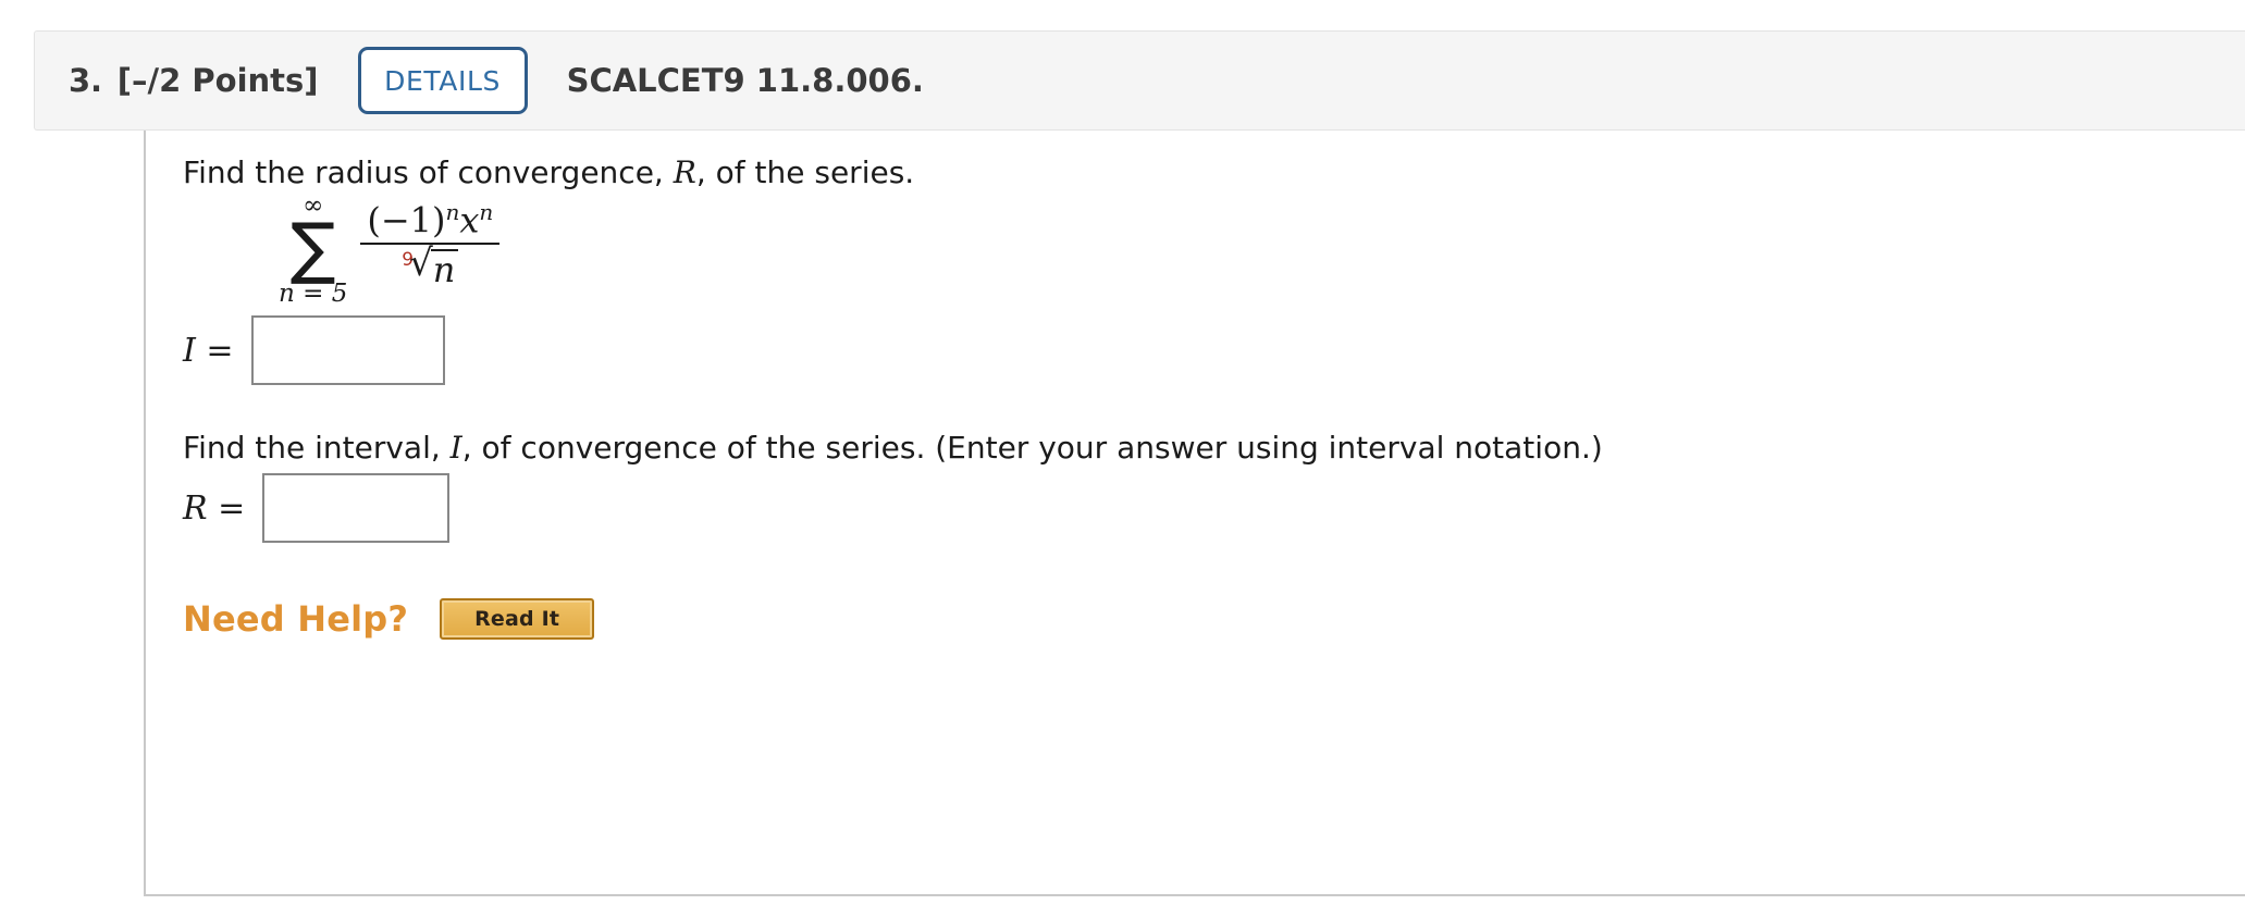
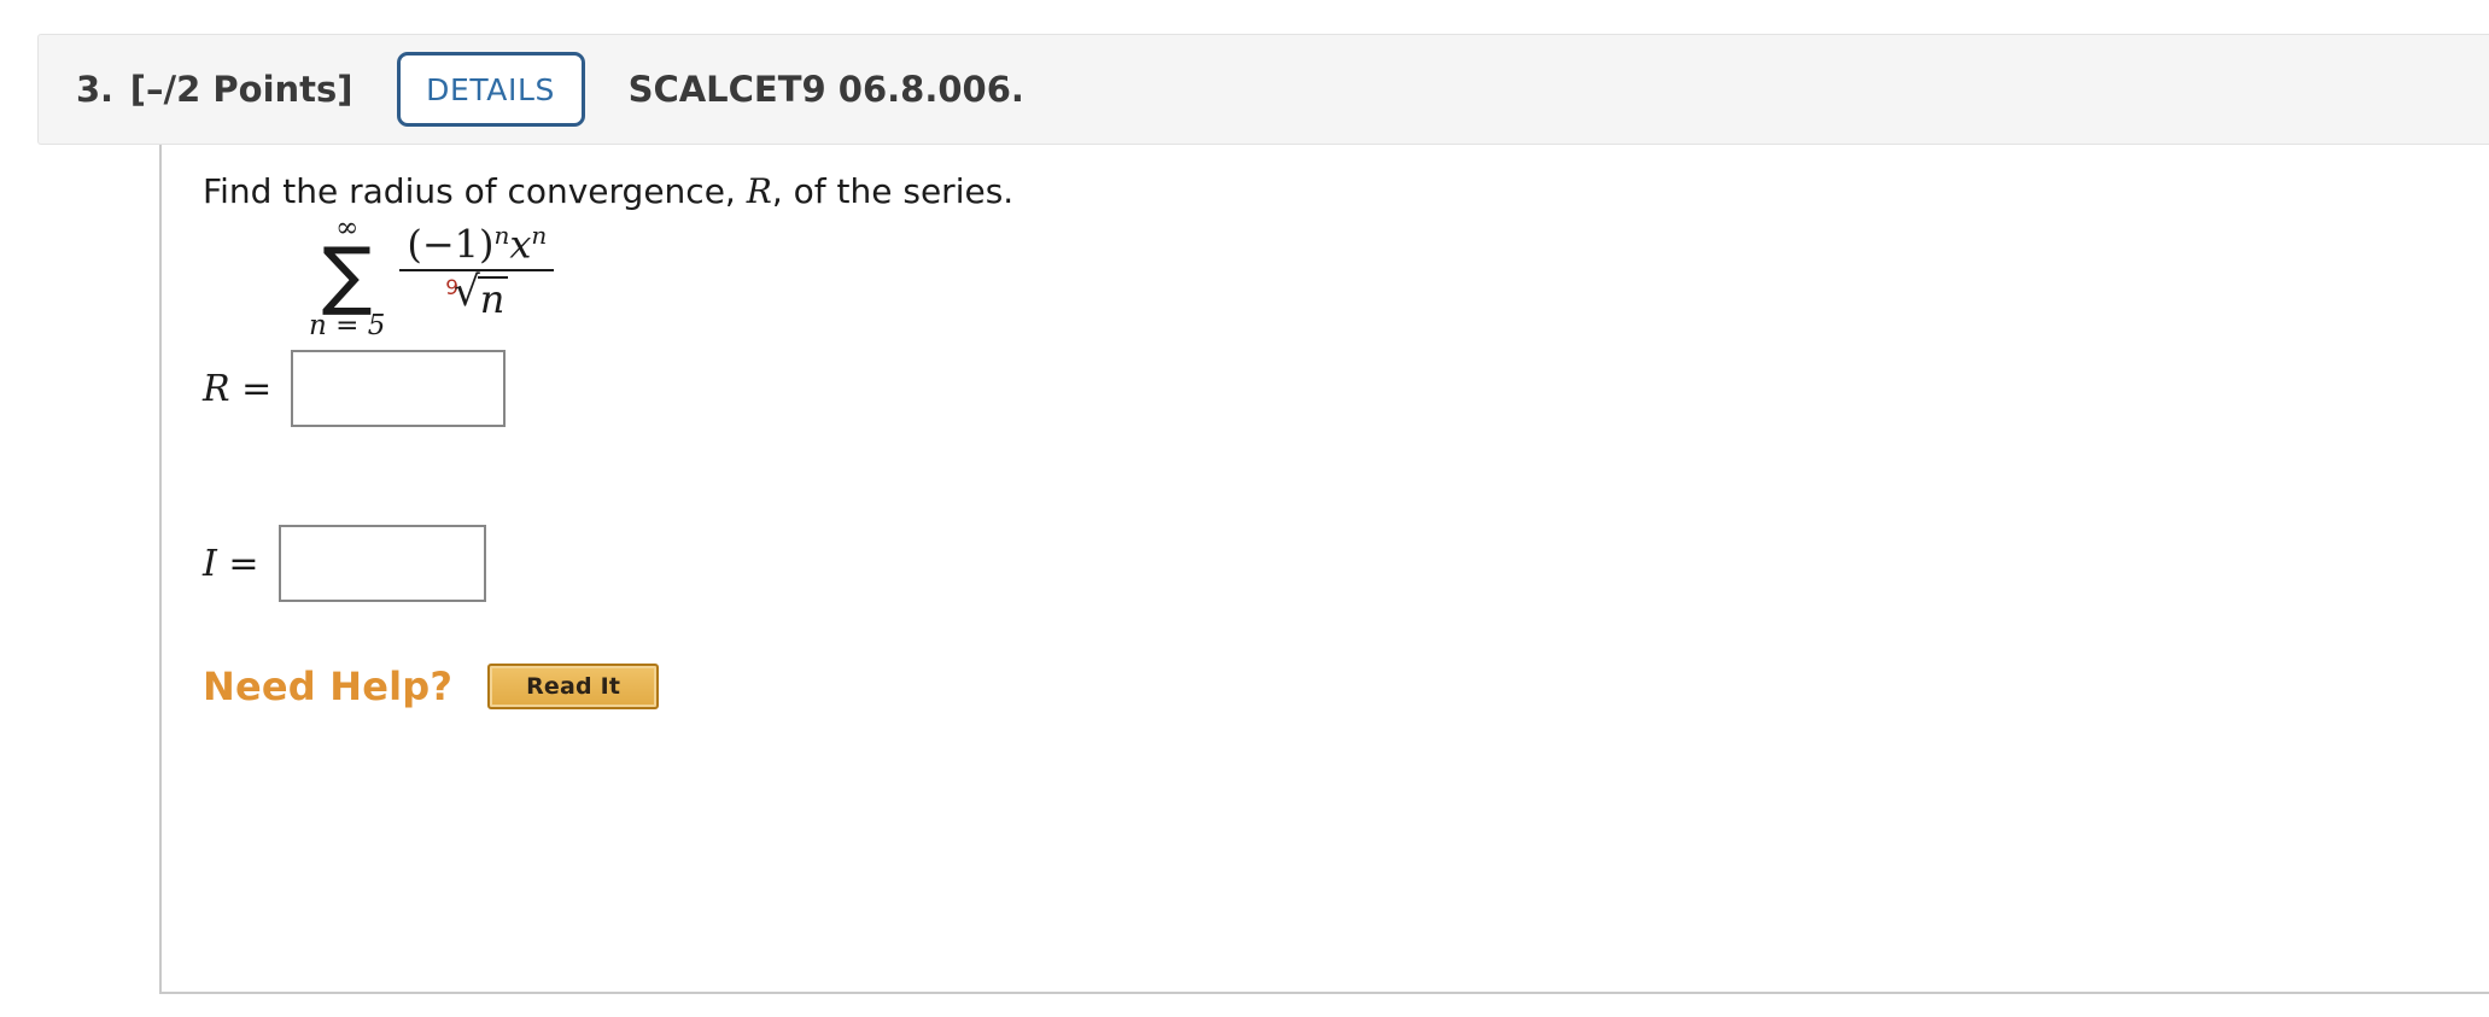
  3.
  [–/2 Points]
  DETAILS
- SCALCET9 11.8.006.
+ SCALCET9 06.8.006.
  Find the radius of convergence, R, of the series.
  ∞
  ∑
  n = 5
  (−1)nxn
  9
  √
  n
- I =
+ R =
- Find the interval, I, of convergence of the series. (Enter your answer using interval notation.)
- R =
+ I =
  Need Help?
  Read It
